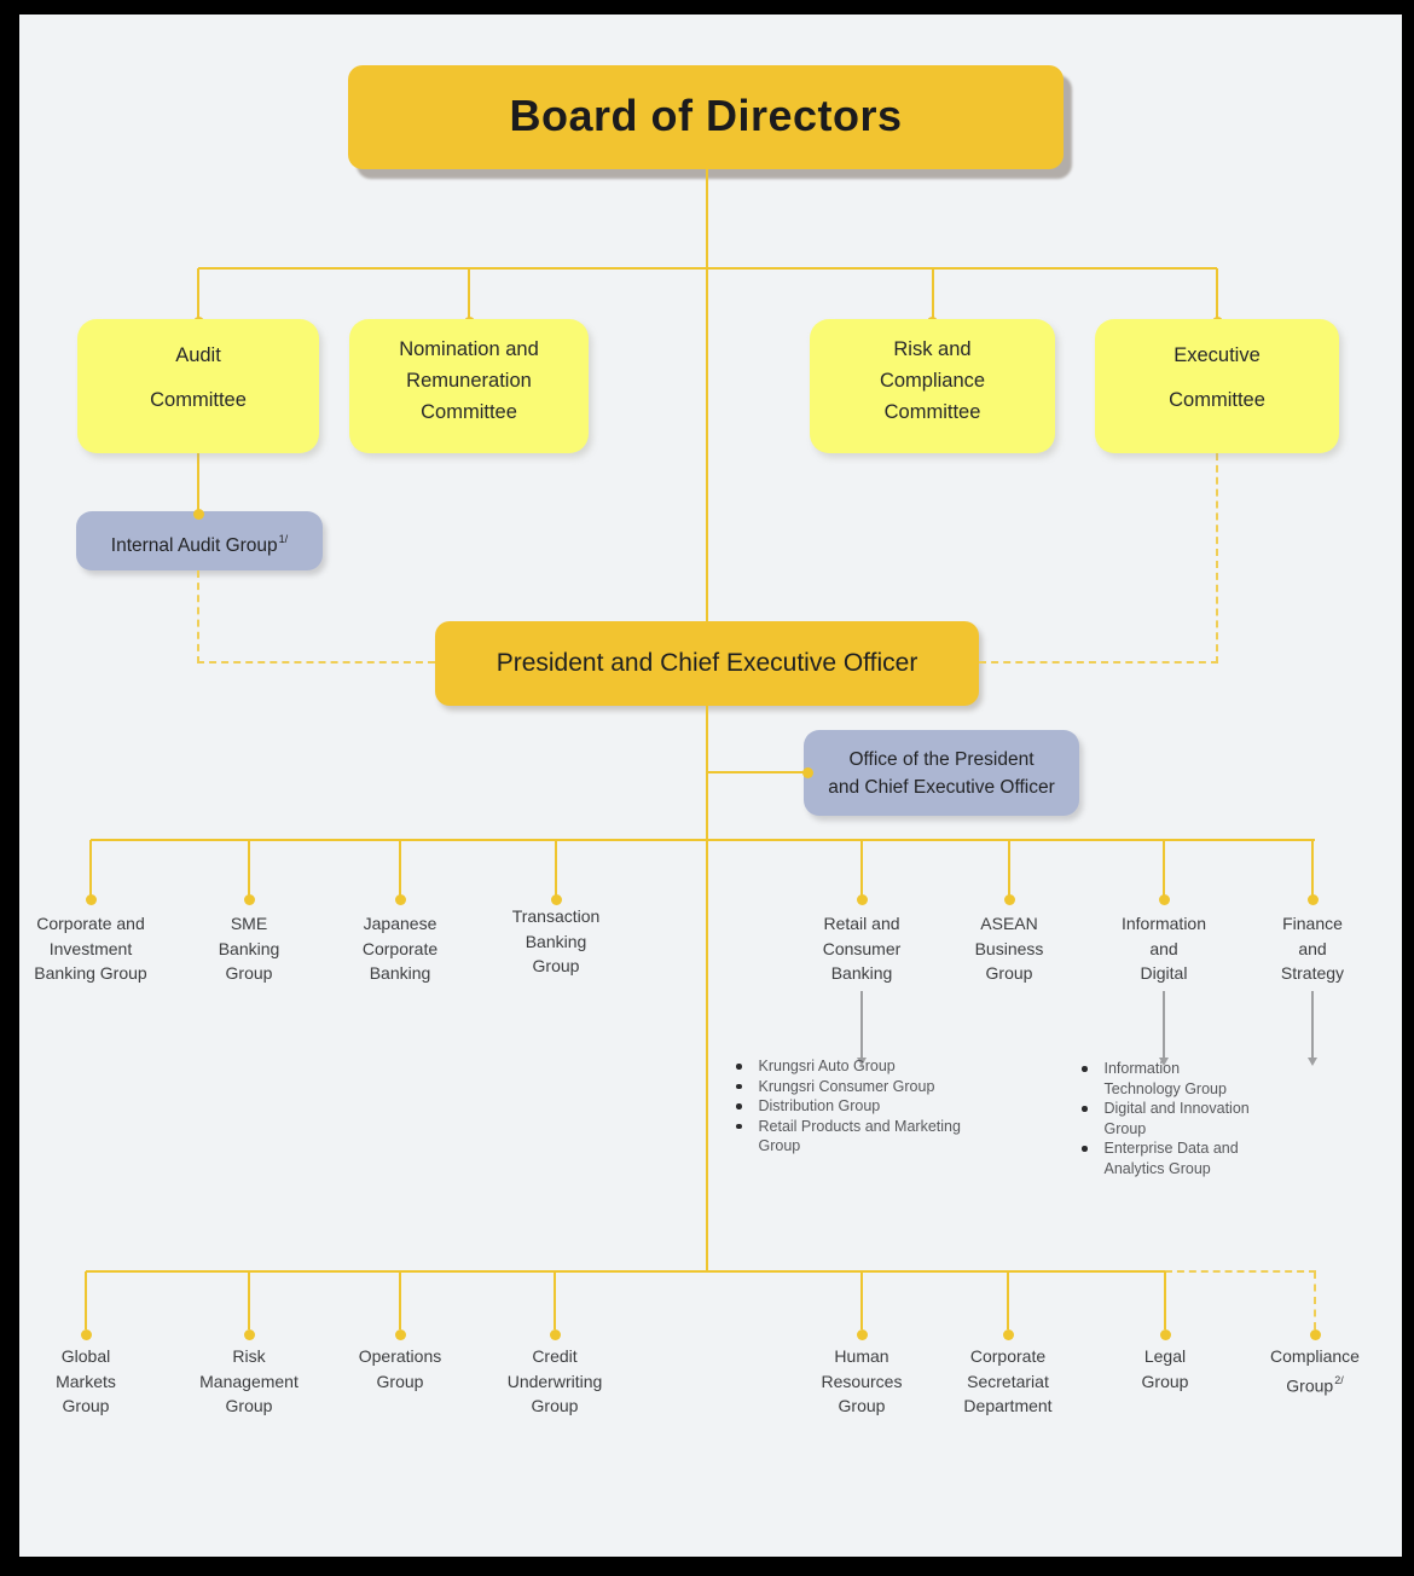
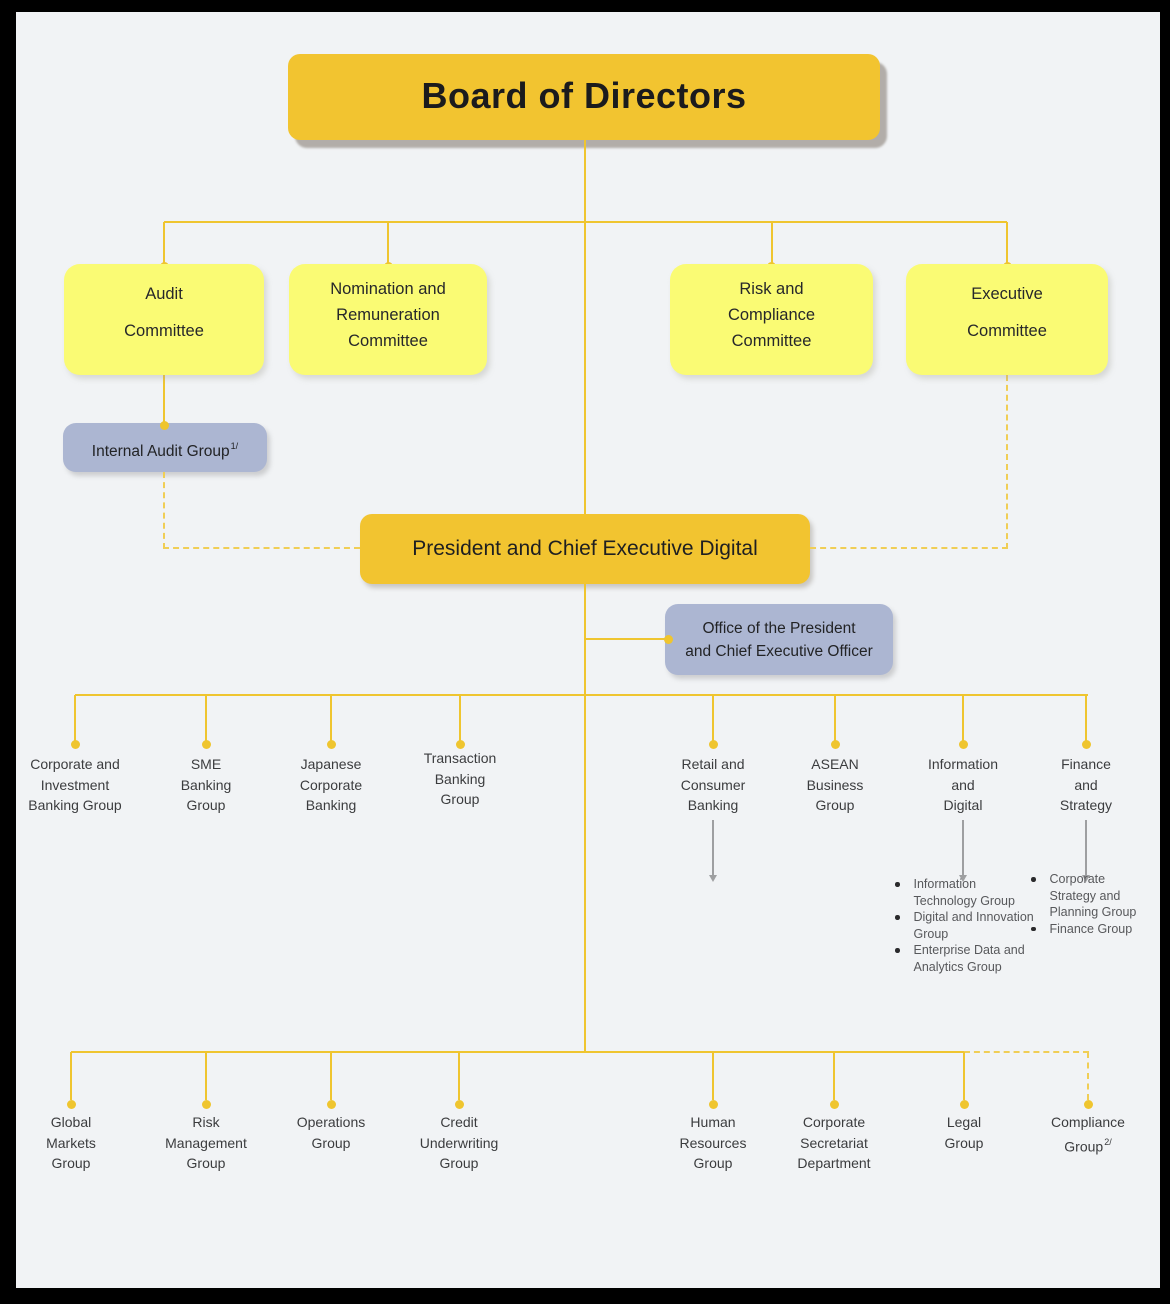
  Board of Directors
  Internal Audit Group1/
- President and Chief Executive Officer
+ President and Chief Executive Digital
  Office of the President
  and Chief Executive Officer
  Audit
  Committee
  Nomination and
  Remuneration
  Committee
  Risk and
  Compliance
  Committee
  Executive
  Committee
  Corporate and
  Investment
  Banking Group
  SME
  Banking
  Group
  Japanese
  Corporate
  Banking
  Transaction
  Banking
  Group
  Retail and
  Consumer
  Banking
  ASEAN
  Business
  Group
  Information
  and
  Digital
  Finance
  and
  Strategy
  Global
  Markets
  Group
  Risk
  Management
  Group
  Operations
  Group
  Credit
  Underwriting
  Group
  Human
  Resources
  Group
  Corporate
  Secretariat
  Department
  Legal
  Group
  Compliance
  Group2/
- Krungsri Auto Group
- Krungsri Consumer Group
- Distribution Group
- Retail Products and Marketing Group
  Information Technology Group
  Digital and Innovation Group
  Enterprise Data and Analytics Group
+ Corporate Strategy and Planning Group
+ Finance Group
